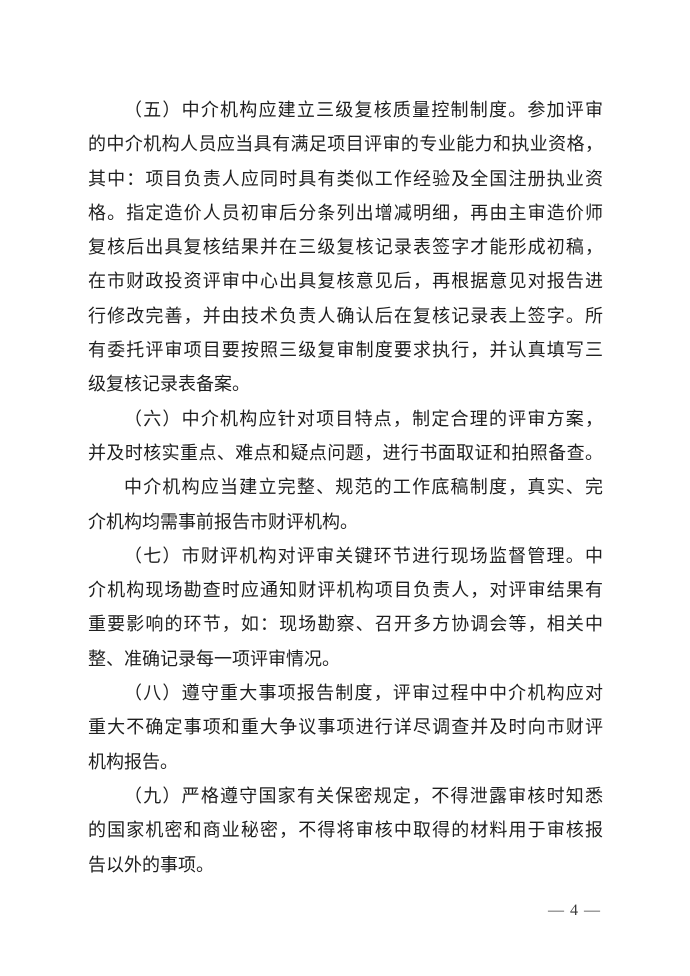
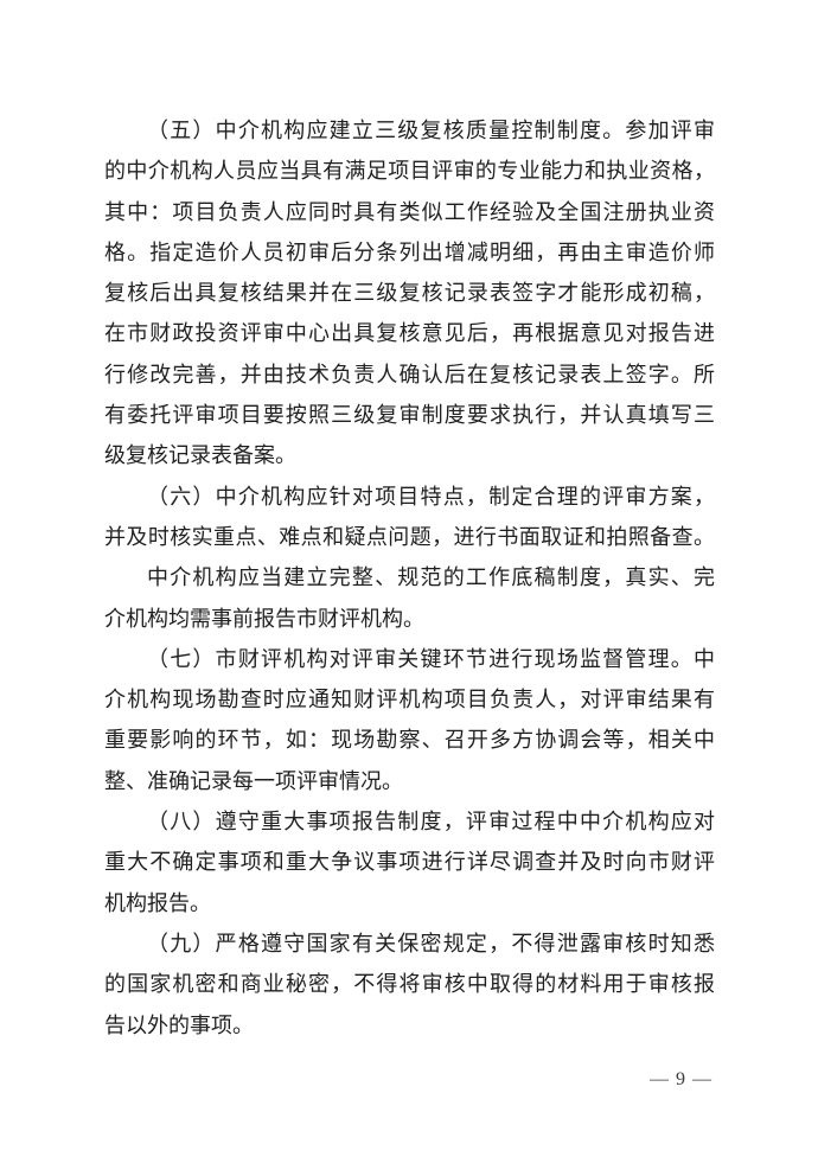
  （五）中介机构应建立三级复核质量控制制度。参加评审
  的中介机构人员应当具有满足项目评审的专业能力和执业资格，
  其中：项目负责人应同时具有类似工作经验及全国注册执业资
  格。指定造价人员初审后分条列出增减明细，再由主审造价师
  复核后出具复核结果并在三级复核记录表签字才能形成初稿，
  在市财政投资评审中心出具复核意见后，再根据意见对报告进
  行修改完善，并由技术负责人确认后在复核记录表上签字。所
  有委托评审项目要按照三级复审制度要求执行，并认真填写三
  级复核记录表备案。
  （六）中介机构应针对项目特点，制定合理的评审方案，
  并及时核实重点、难点和疑点问题，进行书面取证和拍照备查。
  中介机构应当建立完整、规范的工作底稿制度，真实、完
  介机构均需事前报告市财评机构。
  （七）市财评机构对评审关键环节进行现场监督管理。中
  介机构现场勘查时应通知财评机构项目负责人，对评审结果有
  重要影响的环节，如：现场勘察、召开多方协调会等，相关中
  整、准确记录每一项评审情况。
  （八）遵守重大事项报告制度，评审过程中中介机构应对
  重大不确定事项和重大争议事项进行详尽调查并及时向市财评
  机构报告。
  （九）严格遵守国家有关保密规定，不得泄露审核时知悉
  的国家机密和商业秘密，不得将审核中取得的材料用于审核报
  告以外的事项。
- — 4 —
+ — 9 —
